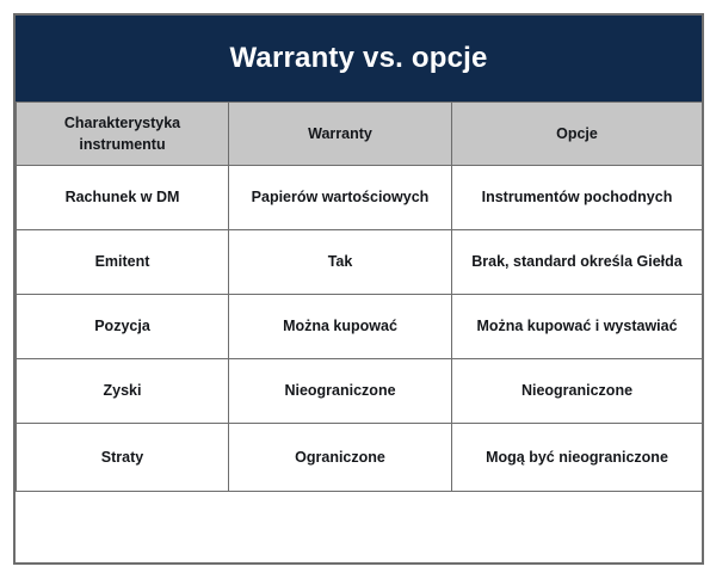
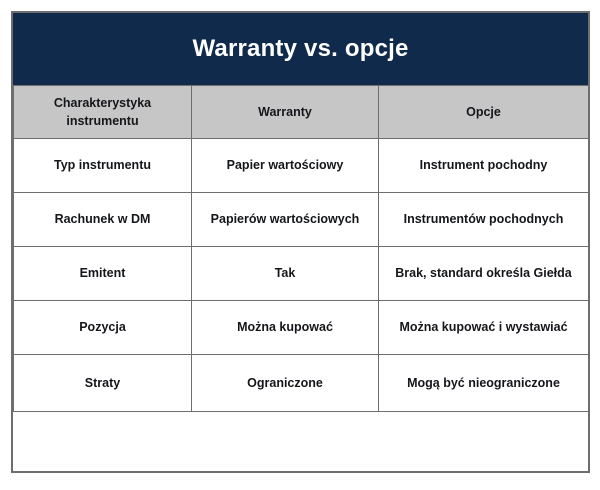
  Warranty vs. opcje
  Charakterystyka instrumentu	Warranty	Opcje
+ Typ instrumentu	Papier wartościowy	Instrument pochodny
  Rachunek w DM	Papierów wartościowych	Instrumentów pochodnych
  Emitent	Tak	Brak, standard określa Giełda
  Pozycja	Można kupować	Można kupować i wystawiać
- Zyski	Nieograniczone	Nieograniczone
  Straty	Ograniczone	Mogą być nieograniczone
